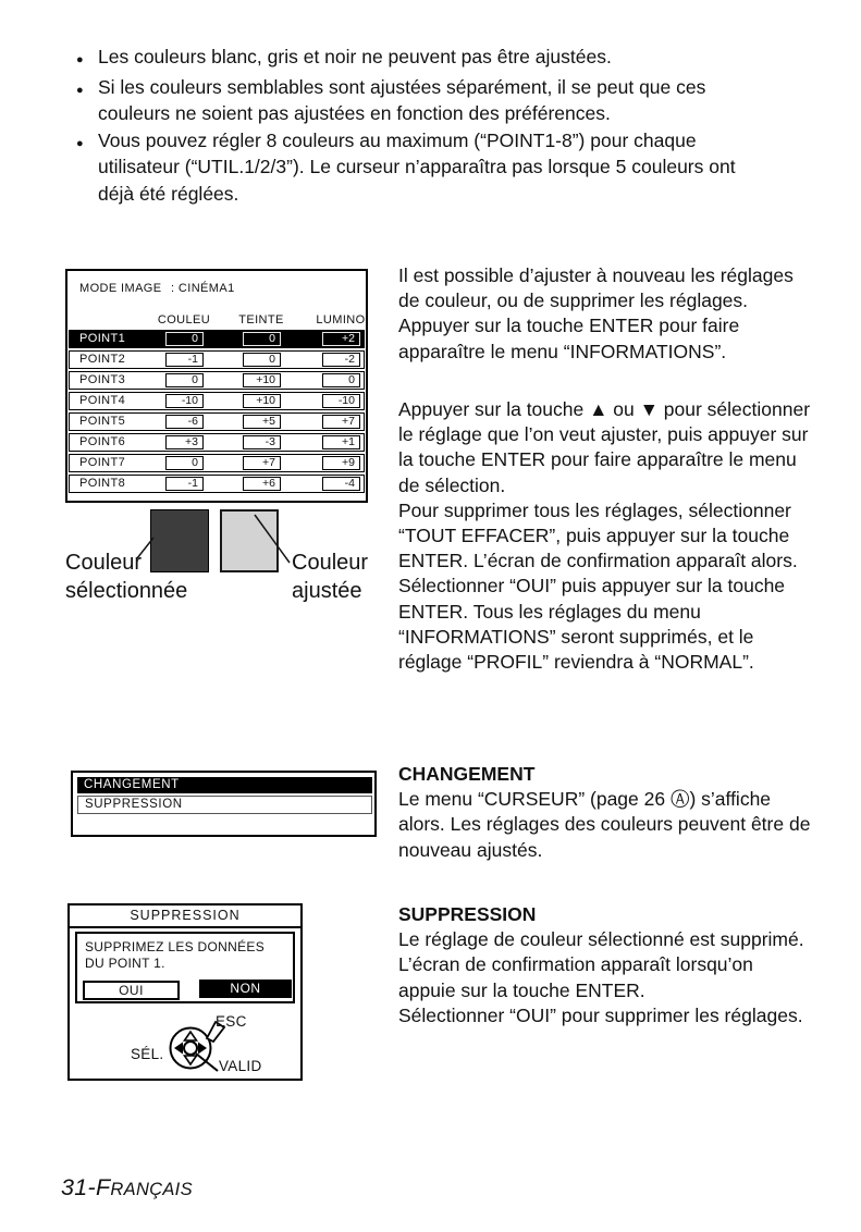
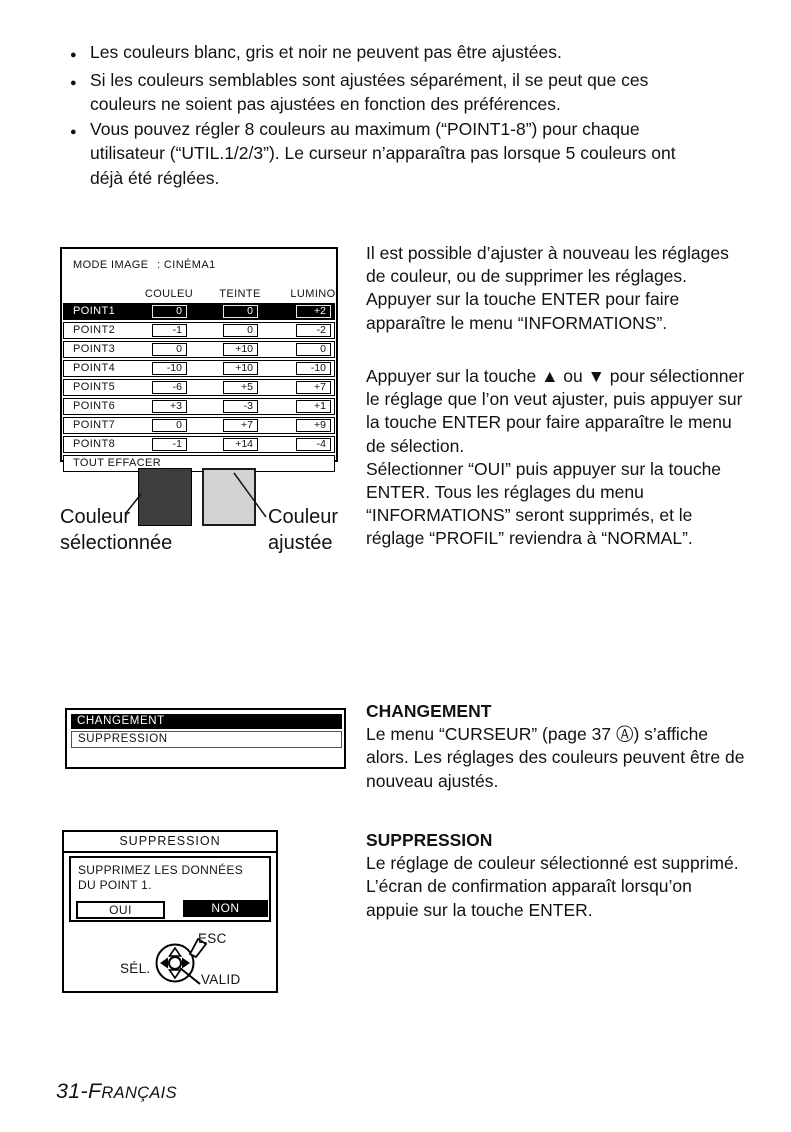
  ●
  Les couleurs blanc, gris et noir ne peuvent pas être ajustées.
  ●
  Si les couleurs semblables sont ajustées séparément, il se peut que ces couleurs ne soient pas ajustées en fonction des préférences.
  ●
  Vous pouvez régler 8 couleurs au maximum (“POINT1-8”) pour chaque utilisateur (“UTIL.1/2/3”). Le curseur n’apparaîtra pas lorsque 5 couleurs ont déjà été réglées.
  MODE IMAGE
  : CINÉMA1
  COULEU
  TEINTE
  LUMINO
  POINT1
  0
  0
  +2
  POINT2
  -1
  0
  -2
  POINT3
  0
  +10
  0
  POINT4
  -10
  +10
  -10
  POINT5
  -6
  +5
  +7
  POINT6
  +3
  -3
  +1
  POINT7
  0
  +7
  +9
  POINT8
  -1
- +6
+ +14
  -4
+ TOUT EFFACER
  Couleur
  sélectionnée
  Couleur
  ajustée
  CHANGEMENT
  SUPPRESSION
  SUPPRESSION
  SUPPRIMEZ LES DONNÉES
  DU POINT 1.
  OUI
  NON
  ESC
  SÉL.
  VALID
  Il est possible d’ajuster à nouveau les réglages de couleur, ou de supprimer les réglages.
  Appuyer sur la touche ENTER pour faire apparaître le menu “INFORMATIONS”.
  Appuyer sur la touche ▲ ou ▼ pour sélectionner le réglage que l’on veut ajuster, puis appuyer sur la touche ENTER pour faire apparaître le menu de sélection.
- Pour supprimer tous les réglages, sélectionner “TOUT EFFACER”, puis appuyer sur la touche ENTER. L’écran de confirmation apparaît alors.
  Sélectionner “OUI” puis appuyer sur la touche ENTER. Tous les réglages du menu “INFORMATIONS” seront supprimés, et le réglage “PROFIL” reviendra à “NORMAL”.
  CHANGEMENT
- Le menu “CURSEUR” (page 26 Ⓐ) s’affiche alors. Les réglages des couleurs peuvent être de nouveau ajustés.
+ Le menu “CURSEUR” (page 37 Ⓐ) s’affiche alors. Les réglages des couleurs peuvent être de nouveau ajustés.
  SUPPRESSION
  Le réglage de couleur sélectionné est supprimé.
  L’écran de confirmation apparaît lorsqu’on appuie sur la touche ENTER.
- Sélectionner “OUI” pour supprimer les réglages.
  31-FRANÇAIS
